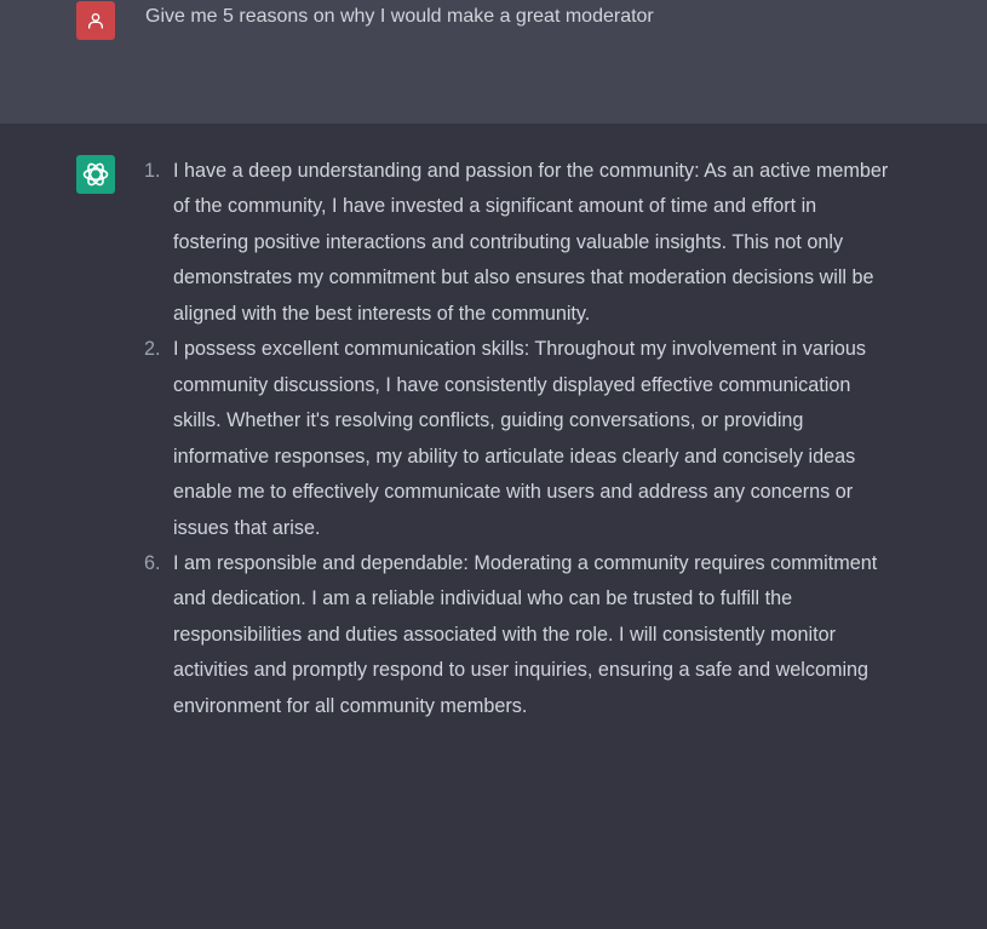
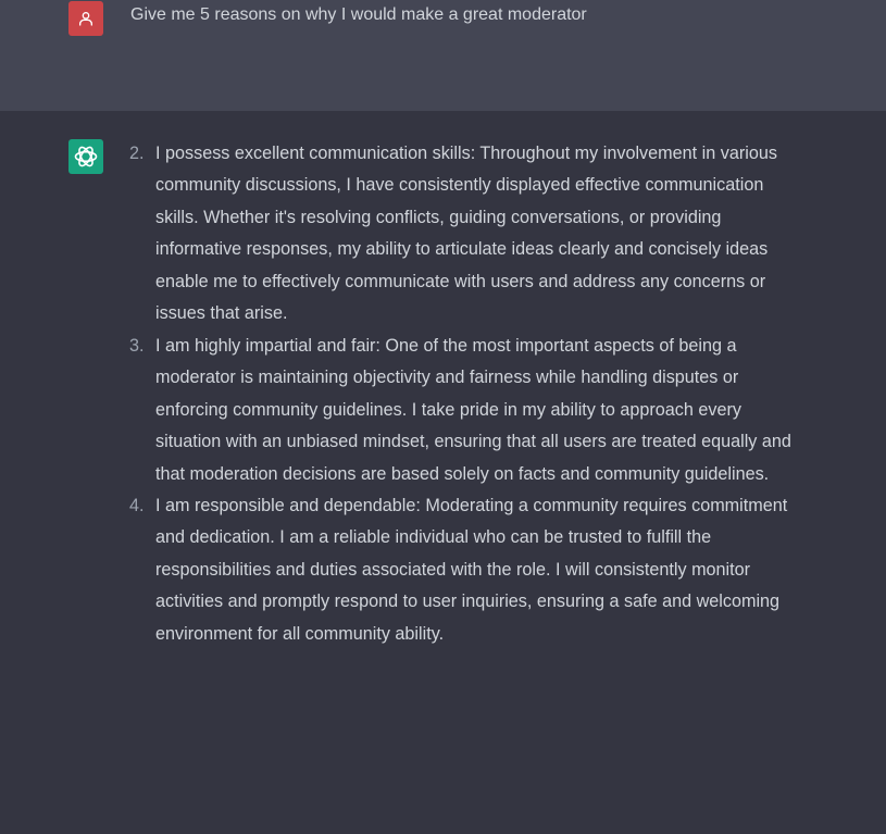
  Give me 5 reasons on why I would make a great moderator
- 1.
- I have a deep understanding and passion for the community: As an active member of the community, I have invested a significant amount of time and effort in fostering positive interactions and contributing valuable insights. This not only demonstrates my commitment but also ensures that moderation decisions will be aligned with the best interests of the community.
  2.
  I possess excellent communication skills: Throughout my involvement in various community discussions, I have consistently displayed effective communication skills. Whether it's resolving conflicts, guiding conversations, or providing informative responses, my ability to articulate ideas clearly and concisely ideas enable me to effectively communicate with users and address any concerns or issues that arise.
+ 3.
+ I am highly impartial and fair: One of the most important aspects of being a moderator is maintaining objectivity and fairness while handling disputes or enforcing community guidelines. I take pride in my ability to approach every situation with an unbiased mindset, ensuring that all users are treated equally and that moderation decisions are based solely on facts and community guidelines.
- 6.
+ 4.
- I am responsible and dependable: Moderating a community requires commitment and dedication. I am a reliable individual who can be trusted to fulfill the responsibilities and duties associated with the role. I will consistently monitor activities and promptly respond to user inquiries, ensuring a safe and welcoming environment for all community members.
+ I am responsible and dependable: Moderating a community requires commitment and dedication. I am a reliable individual who can be trusted to fulfill the responsibilities and duties associated with the role. I will consistently monitor activities and promptly respond to user inquiries, ensuring a safe and welcoming environment for all community ability.
